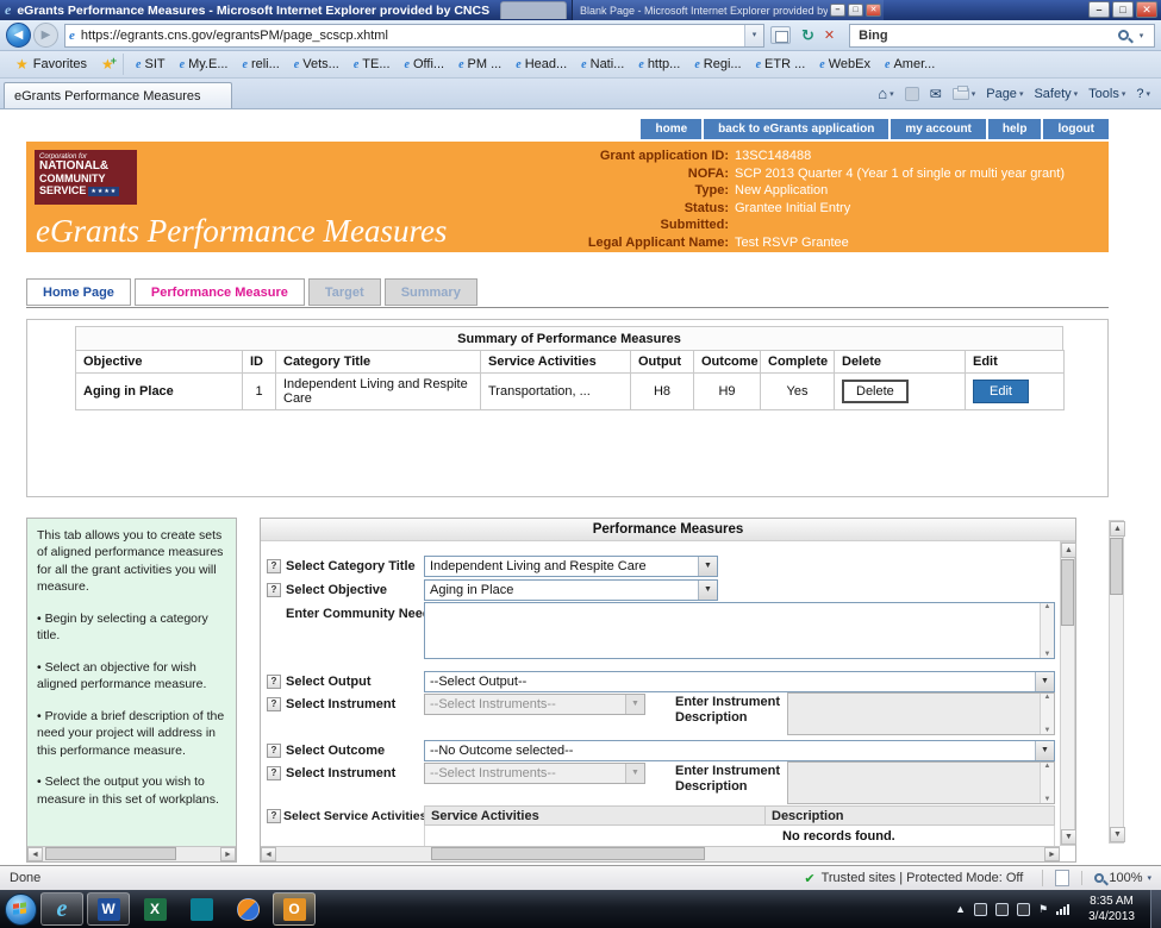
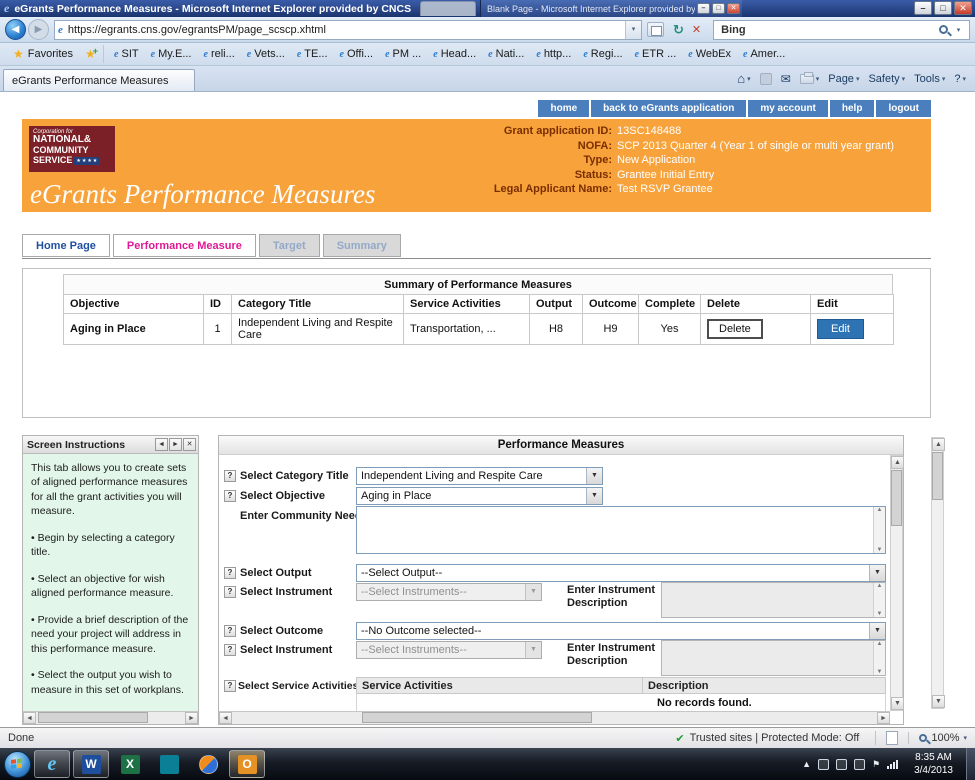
  e
  eGrants Performance Measures - Microsoft Internet Explorer provided by CNCS
  Blank Page - Microsoft Internet Explorer provided by
  –
  □
  ✕
  ◀
  ▶
  e
  https://egrants.cns.gov/egrantsPM/page_scscp.xhtml
  ↻
  ✕
  Bing
  ★
  Favorites
  ★
  +
  e
  SIT
  e
  My.E...
  e
  reli...
  e
  Vets...
  e
  TE...
  e
  Offi...
  e
  PM ...
  e
  Head...
  e
  Nati...
  e
  http...
  e
  Regi...
  e
  ETR ...
  e
  WebEx
  e
  Amer...
  eGrants Performance Measures
  ⌂
  ✉
  Page
  Safety
  Tools
  ?
  home
  back to eGrants application
  my account
  help
  logout
  NATIONAL&
  COMMUNITY
  eGrants Performance Measures
  Grant application ID:
  13SC148488
  NOFA:
  SCP 2013 Quarter 4 (Year 1 of single or multi year grant)
  Type:
  New Application
  Status:
  Grantee Initial Entry
- Submitted:
  Legal Applicant Name:
  Test RSVP Grantee
  Home Page
  Performance Measure
  Target
  Summary
  Summary of Performance Measures
  Objective	ID	Category Title	Service Activities	Output	Outcome	Complete	Delete	Edit
  Aging in Place	1	Independent Living and Respite Care	Transportation, ...	H8	H9	Yes	Delete	Edit
+ Screen Instructions
  This tab allows you to create sets of aligned performance measures for all the grant activities you will measure.
  • Begin by selecting a category title.
  • Select an objective for wish aligned performance measure.
  • Provide a brief description of the need your project will address in this performance measure.
  • Select the output you wish to measure in this set of workplans.
  Performance Measures
  ?
  Select Category Title
  Independent Living and Respite Care
  ?
  Select Objective
  Aging in Place
  Enter Community Nee
  ?
  Select Output
  --Select Output--
  ?
  Select Instrument
  --Select Instruments--
  Enter Instrument Description
  ?
  Select Outcome
  --No Outcome selected--
  ?
  Select Instrument
  --Select Instruments--
  Enter Instrument Description
  ?
  Select Service Activitie
  Service Activities
  Description
  No records found.
  Done
  ✔
  Trusted sites | Protected Mode: Off
  100%
  e
  W
  X
  O
  ▲
  ⚑
  8:35 AM
  3/4/2013
